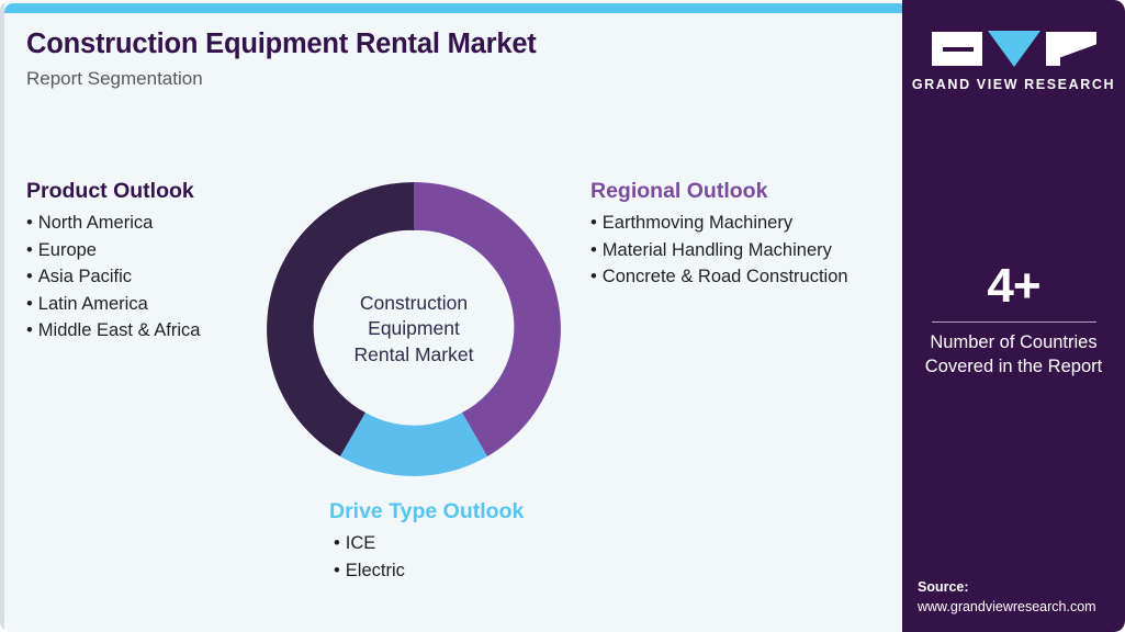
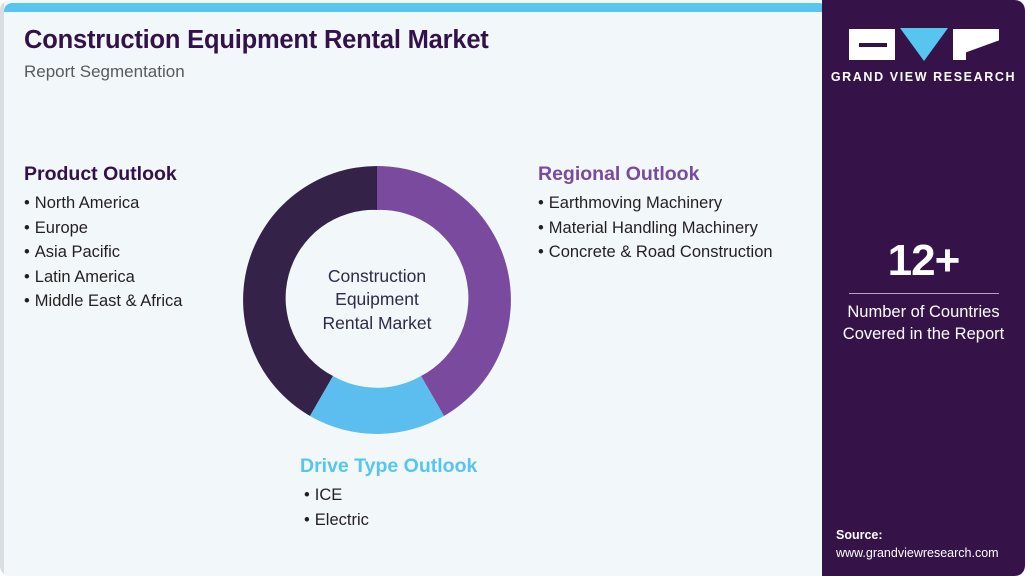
  Construction Equipment Rental Market
  Report Segmentation
  Construction
  Equipment
  Rental Market
  Product Outlook
  North America
  Europe
  Asia Pacific
  Latin America
  Middle East & Africa
  Regional Outlook
  Earthmoving Machinery
  Material Handling Machinery
  Concrete & Road Construction
  Drive Type Outlook
  ICE
  Electric
  GRAND VIEW RESEARCH
- 4+
+ 12+
  Number of Countries
  Covered in the Report
  Source:
  www.grandviewresearch.com
